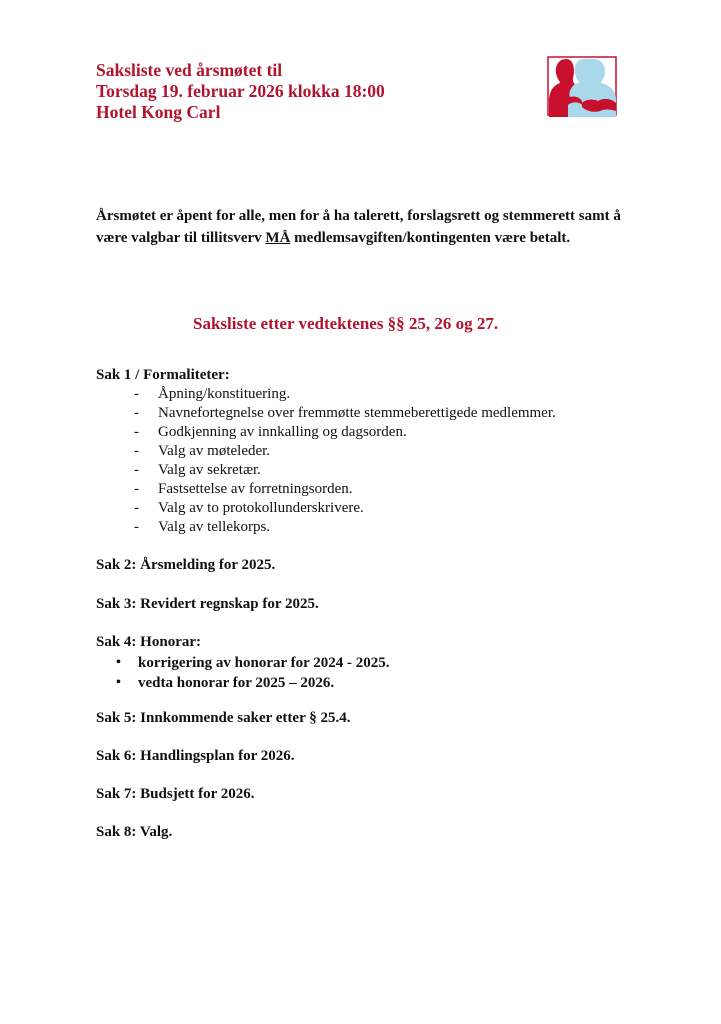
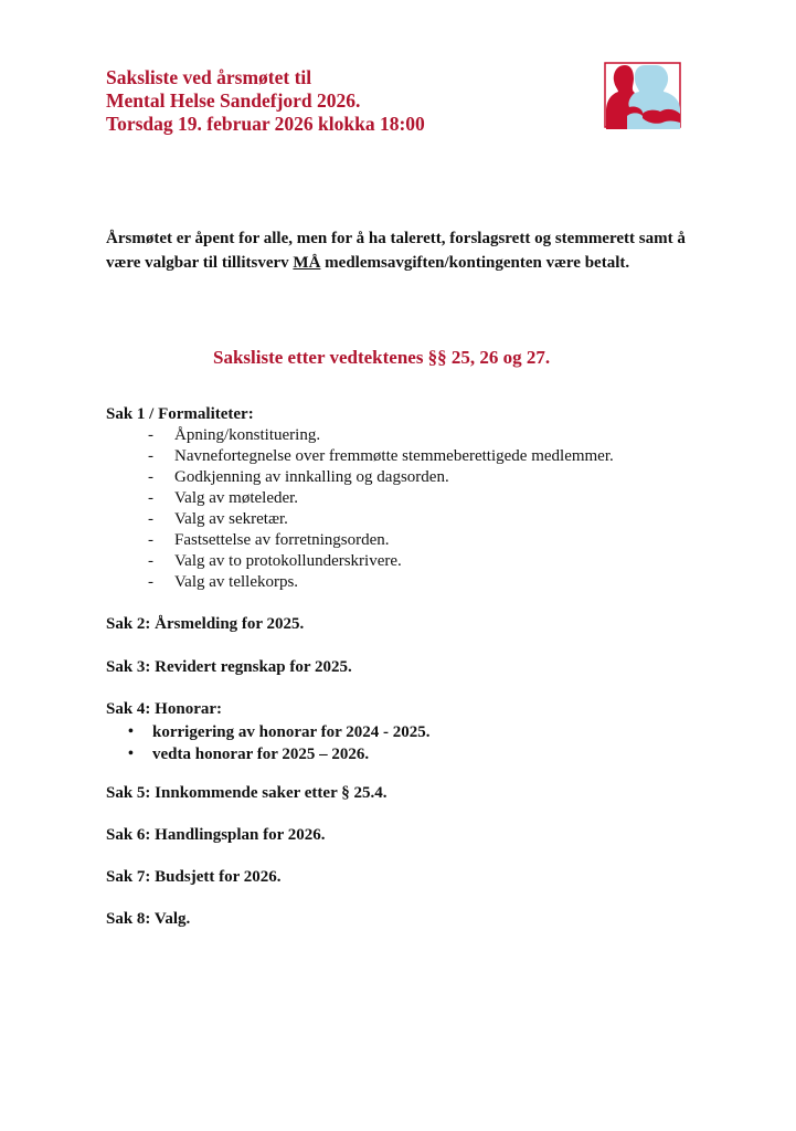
  Saksliste ved årsmøtet til
+ Mental Helse Sandefjord 2026.
  Torsdag 19. februar 2026 klokka 18:00
- Hotel Kong Carl
  Årsmøtet er åpent for alle, men for å ha talerett, forslagsrett og stemmerett samt å være valgbar til tillitsverv MÅ medlemsavgiften/kontingenten være betalt.
  Saksliste etter vedtektenes §§ 25, 26 og 27.
  Sak 1 / Formaliteter:
  -
  Åpning/konstituering.
  -
  Navnefortegnelse over fremmøtte stemmeberettigede medlemmer.
  -
  Godkjenning av innkalling og dagsorden.
  -
  Valg av møteleder.
  -
  Valg av sekretær.
  -
  Fastsettelse av forretningsorden.
  -
  Valg av to protokollunderskrivere.
  -
  Valg av tellekorps.
  Sak 2: Årsmelding for 2025.
  Sak 3: Revidert regnskap for 2025.
  Sak 4: Honorar:
  •
  korrigering av honorar for 2024 - 2025.
  •
  vedta honorar for 2025 – 2026.
  Sak 5: Innkommende saker etter § 25.4.
  Sak 6: Handlingsplan for 2026.
  Sak 7: Budsjett for 2026.
  Sak 8: Valg.
